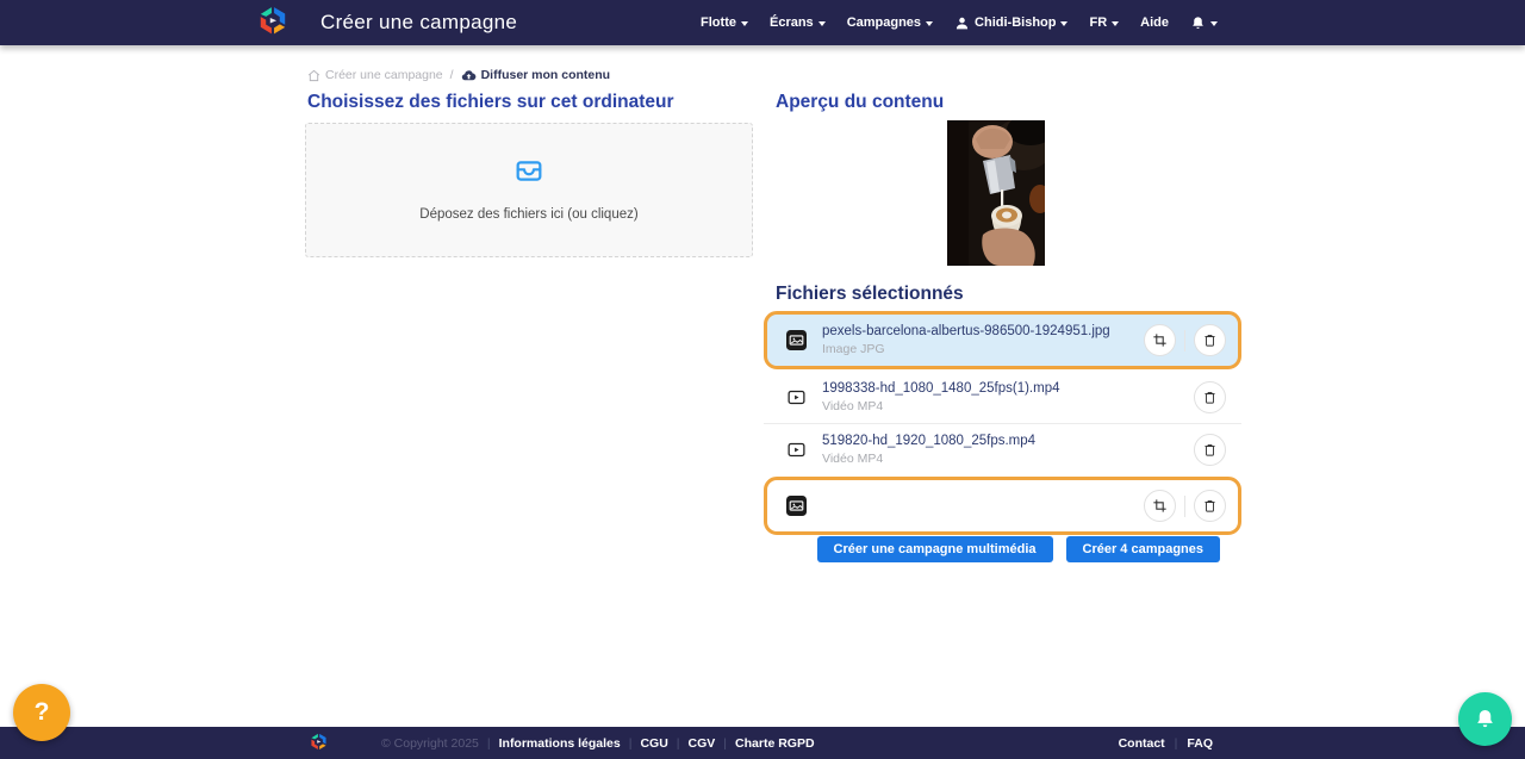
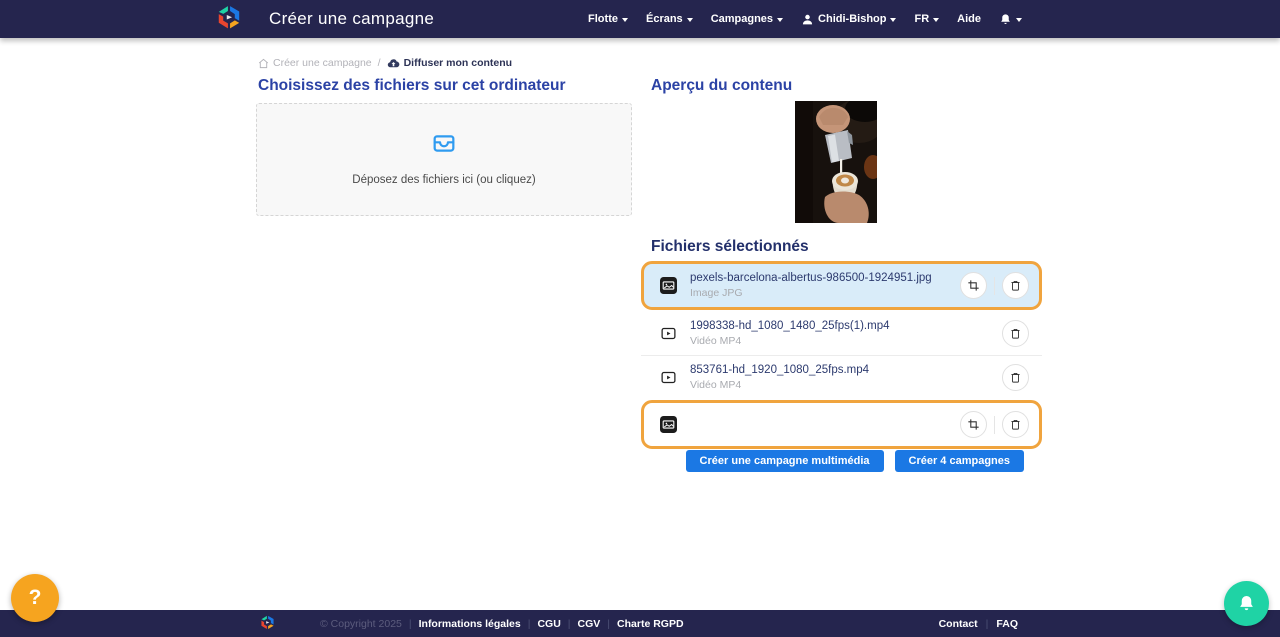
  Créer une campagne
  Flotte
  Écrans
  Campagnes
  Chidi-Bishop
  FR
  Aide
  Créer une campagne
  /
  Diffuser mon contenu
  Choisissez des fichiers sur cet ordinateur
  Aperçu du contenu
  Fichiers sélectionnés
  Déposez des fichiers ici (ou cliquez)
  pexels-barcelona-albertus-986500-1924951.jpg
  Image JPG
  1998338-hd_1080_1480_25fps(1).mp4
  Vidéo MP4
- 519820-hd_1920_1080_25fps.mp4
+ 853761-hd_1920_1080_25fps.mp4
  Vidéo MP4
  Créer une campagne multimédia
  Créer 4 campagnes
  © Copyright 2025
  |
  Informations légales
  CGU
  CGV
  |
  Charte RGPD
  Contact
  FAQ
  ?
